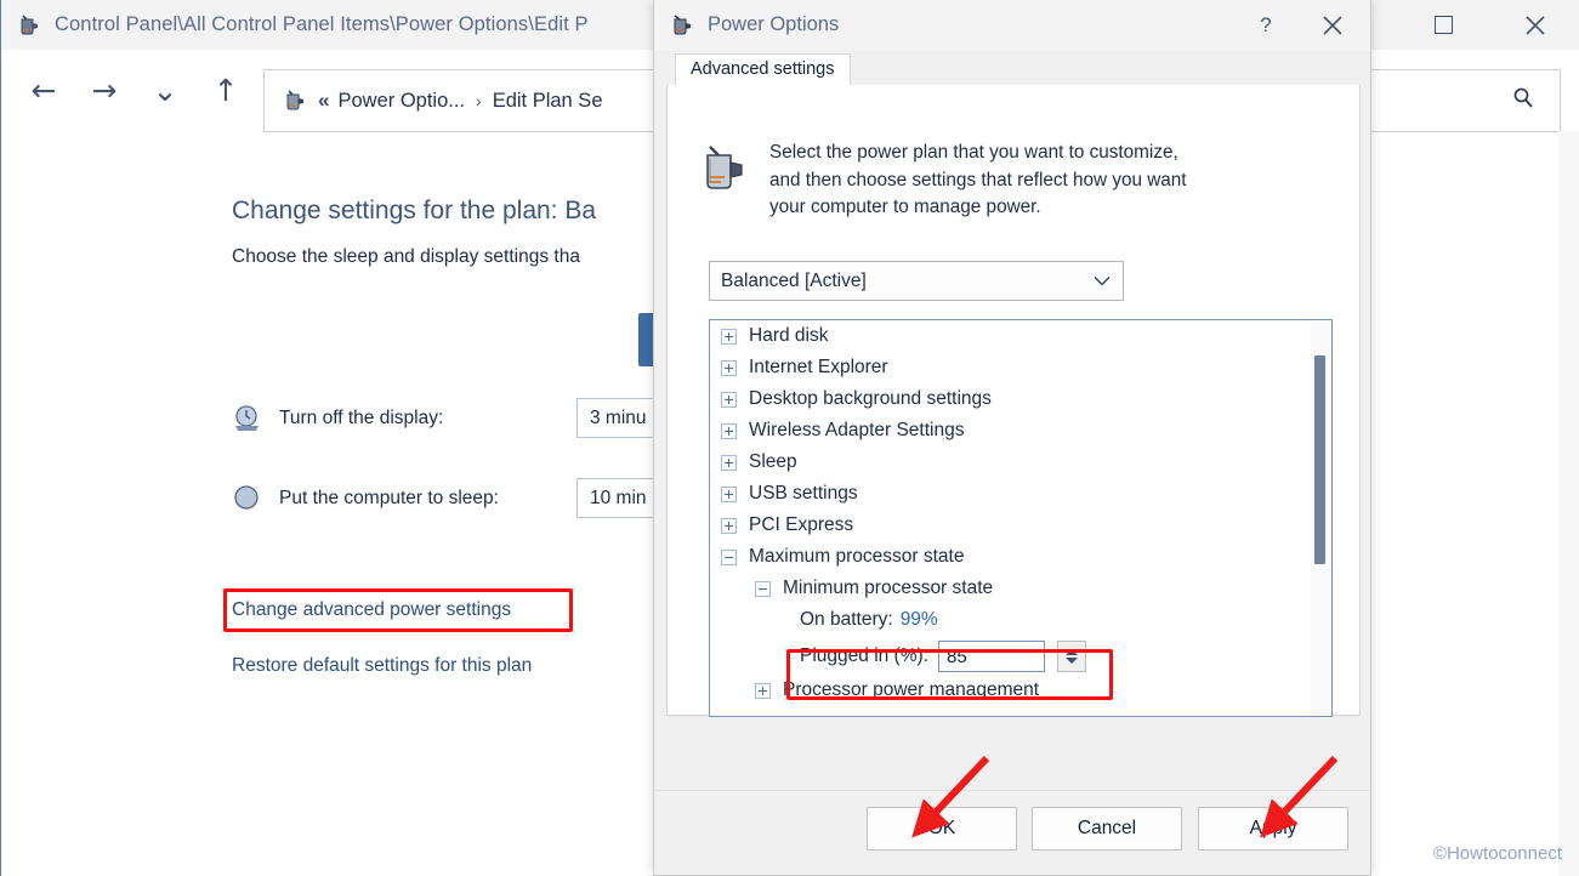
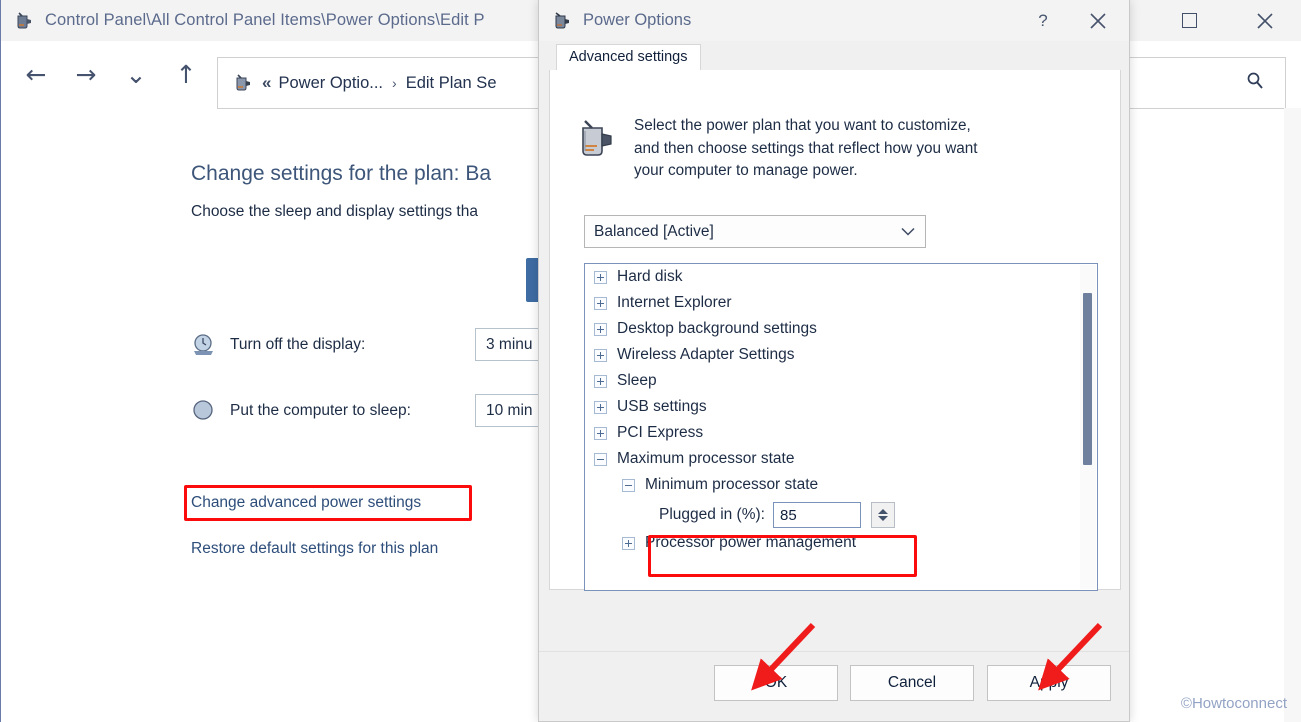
  Control Panel\All Control Panel Items\Power Options\Edit P
  ←
  →
  ⌄
  ↑
  «
  Power Optio...
  ›
  Edit Plan Se
  Change settings for the plan: Ba
  Choose the sleep and display settings tha
  Turn off the display:
  3 minu
  Put the computer to sleep:
  10 min
  Change advanced power settings
  Restore default settings for this plan
  Power Options
  ?
  Advanced settings
  Select the power plan that you want to customize,
  and then choose settings that reflect how you want
  your computer to manage power.
  Balanced [Active]
  Hard disk
  Internet Explorer
  Desktop background settings
  Wireless Adapter Settings
  Sleep
  USB settings
  PCI Express
  Maximum processor state
  Minimum processor state
- On battery:
- 99%
  Plugged in (%):
  85
  Processor power management
  OK
  Cancel
  Apply
  ©Howtoconnect
